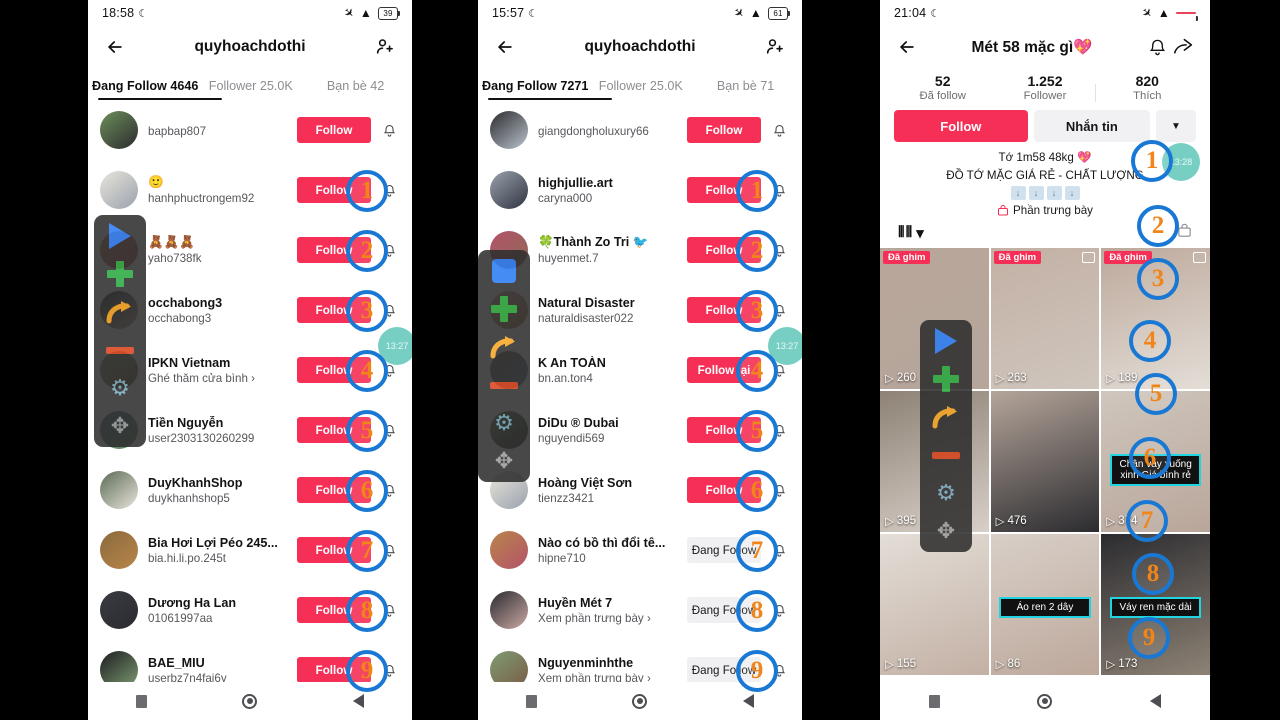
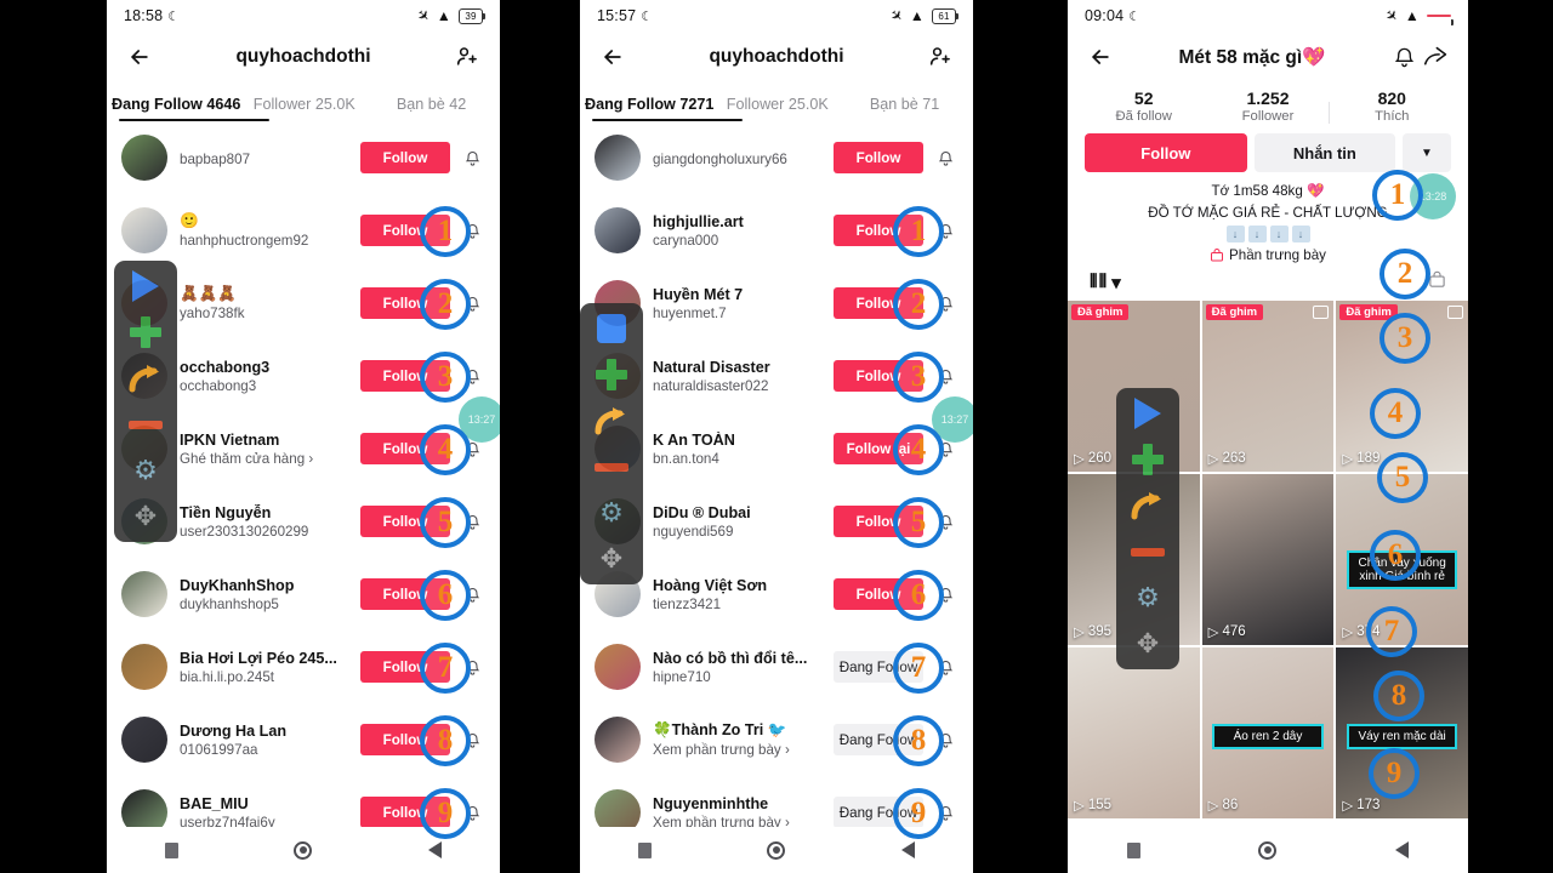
  18:58
  ☾
  ▲
  39
  quyhoachdothi
  Đang Follow 4646
  Follower 25.0K
  Bạn bè 42
  bapbap807
  Follow
  🙂
  hanhphuctrongem92
  Follow
  1
  🧸🧸🧸
  yaho738fk
  Follow
  2
  occhabong3
  occhabong3
  Follow
  3
  IPKN Vietnam
- Ghé thăm cửa bình ›
+ Ghé thăm cửa hàng ›
  Follow
  4
  Tiền Nguyễn
  user2303130260299
  Follow
  5
  DuyKhanhShop
  duykhanhshop5
  Follow
  6
  Bia Hơi Lợi Péo 245...
  bia.hi.li.po.245t
  Follow
  7
  Dương Ha Lan
  01061997aa
  Follow
  8
  BAE_MIU
  userbz7n4faj6y
  Follow
  9
  13:27
  ⚙
  ✥
  15:57
  ☾
  ▲
  61
  quyhoachdothi
  Đang Follow 7271
  Follower 25.0K
  Bạn bè 71
  giangdongholuxury66
  Follow
  highjullie.art
  caryna000
  Follow
  1
- 🍀Thành Zo Tri 🐦
+ Huyền Mét 7
  huyenmet.7
  Follow
  2
  Natural Disaster
  naturaldisaster022
  Follow
  3
  K An TOÀN
  bn.an.ton4
  Follow lại
  4
  DiDu ® Dubai
  nguyendi569
  Follow
  5
  Hoàng Việt Sơn
  tienzz3421
  Follow
  6
  Nào có bồ thì đổi tê...
  hipne710
  Đang Follow
  7
- Huyền Mét 7
+ 🍀Thành Zo Tri 🐦
  Xem phần trưng bày ›
  Đang Follow
  8
  Nguyenminhthe
  Xem phần trưng bày ›
  Đang Follow
  9
  13:27
  ⚙
  ✥
- 21:04
+ 09:04
  ☾
  ▲
  Mét 58 mặc gì💖
  52
  Đã follow
  1.252
  Follower
  820
  Thích
  Follow
  Nhắn tin
  ▼
  Tớ 1m58 48kg 💖
  ĐỒ TỚ MẶC GIÁ RẺ - CHẤT LƯỢNG
  ↓
  ↓
  ↓
  ↓
  Phần trưng bày
  ⦀⦀
  ▾
  Đã ghim
  ▷
  260
  Đã ghim
  ▷
  263
  Đã ghim
  ▷
  189
  ▷
  395
  ▷
  476
  Chân váy xuống xinh Giá bình rẻ
  ▷
  374
  ▷
  155
  Áo ren 2 dây
  ▷
  86
  Váy ren mặc dài
  ▷
  173
  13:28
  ⚙
  ✥
  1
  2
  3
  4
  5
  6
  7
  8
  9
